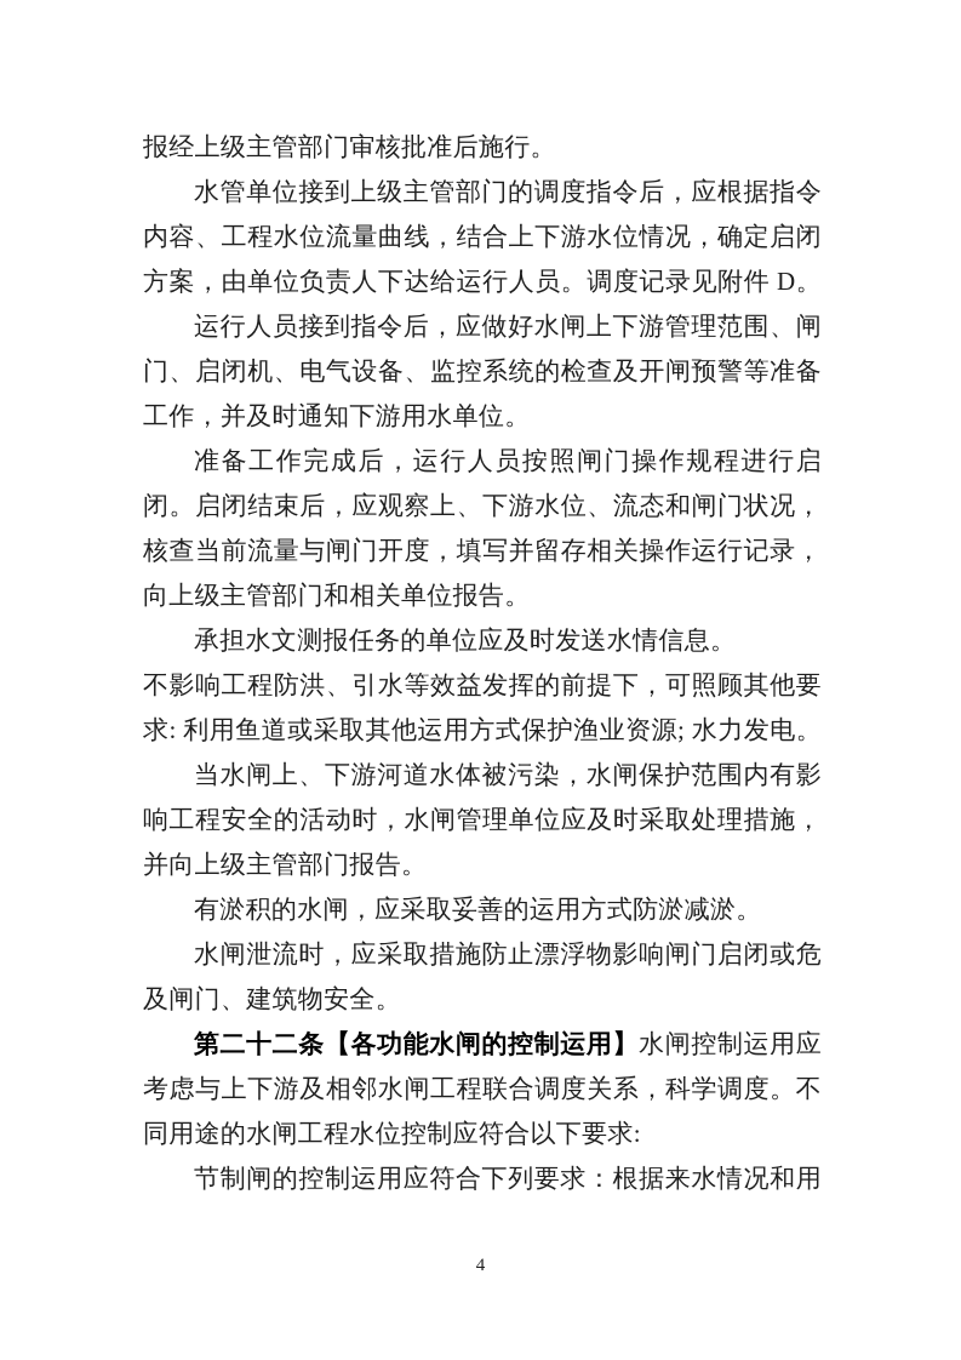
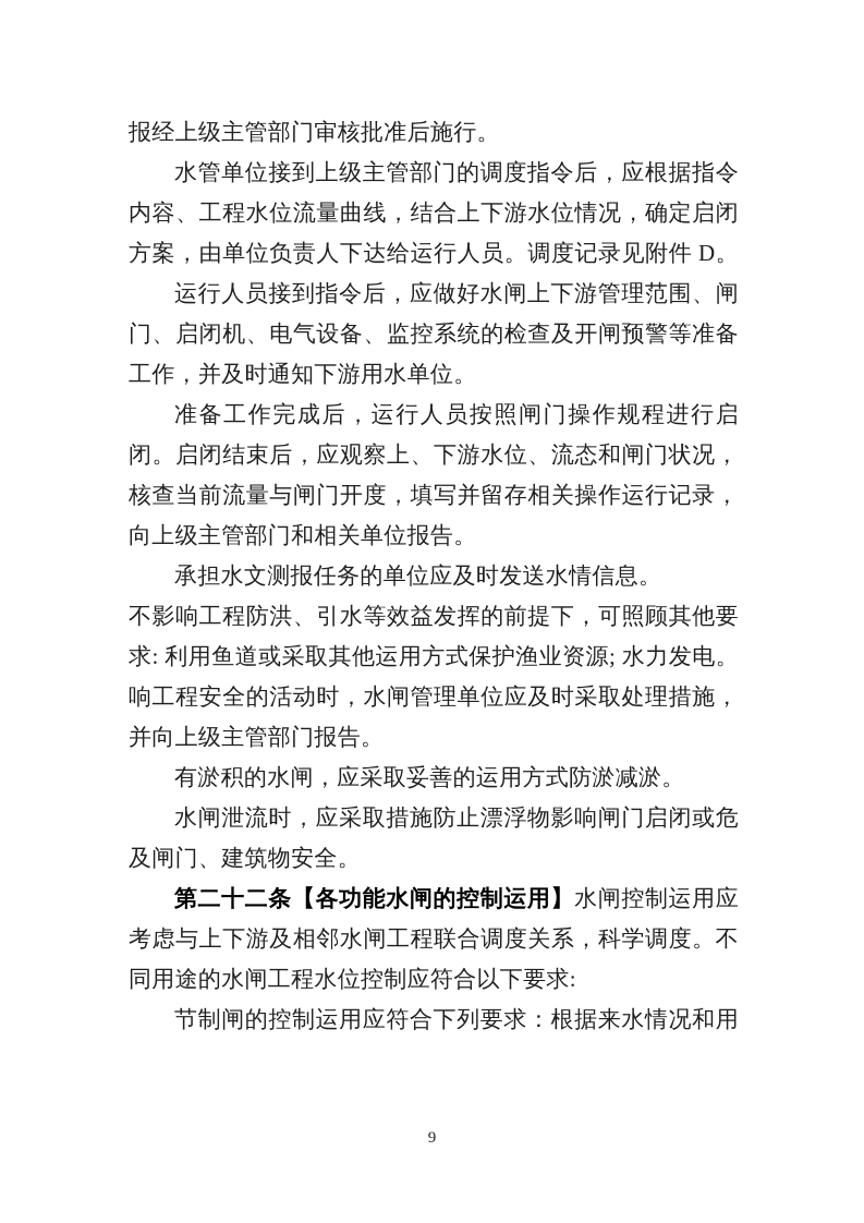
  报经上级主管部门审核批准后施行。
  水管单位接到上级主管部门的调度指令后，应根据指令
  内容、工程水位流量曲线，结合上下游水位情况，确定启闭
  方案，由单位负责人下达给运行人员。调度记录见附件 D。
  运行人员接到指令后，应做好水闸上下游管理范围、闸
  门、启闭机、电气设备、监控系统的检查及开闸预警等准备
  工作，并及时通知下游用水单位。
  准备工作完成后，运行人员按照闸门操作规程进行启
  闭。启闭结束后，应观察上、下游水位、流态和闸门状况，
  核查当前流量与闸门开度，填写并留存相关操作运行记录，
  向上级主管部门和相关单位报告。
  承担水文测报任务的单位应及时发送水情信息。
  不影响工程防洪、引水等效益发挥的前提下，可照顾其他要
  求: 利用鱼道或采取其他运用方式保护渔业资源; 水力发电。
- 当水闸上、下游河道水体被污染，水闸保护范围内有影
  响工程安全的活动时，水闸管理单位应及时采取处理措施，
  并向上级主管部门报告。
  有淤积的水闸，应采取妥善的运用方式防淤减淤。
  水闸泄流时，应采取措施防止漂浮物影响闸门启闭或危
  及闸门、建筑物安全。
  第二十二条【各功能水闸的控制运用】水闸控制运用应
  考虑与上下游及相邻水闸工程联合调度关系，科学调度。不
  同用途的水闸工程水位控制应符合以下要求:
  节制闸的控制运用应符合下列要求：根据来水情况和用
- 4
+ 9
